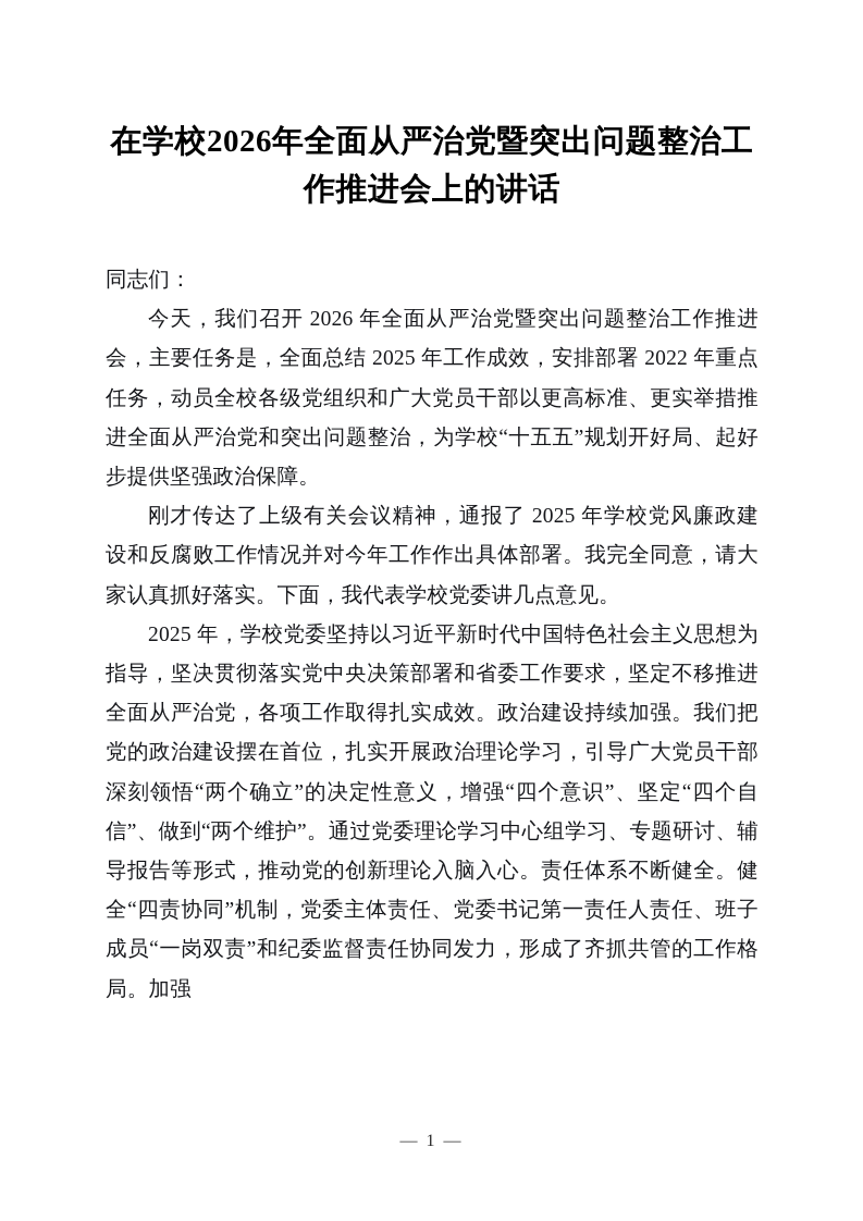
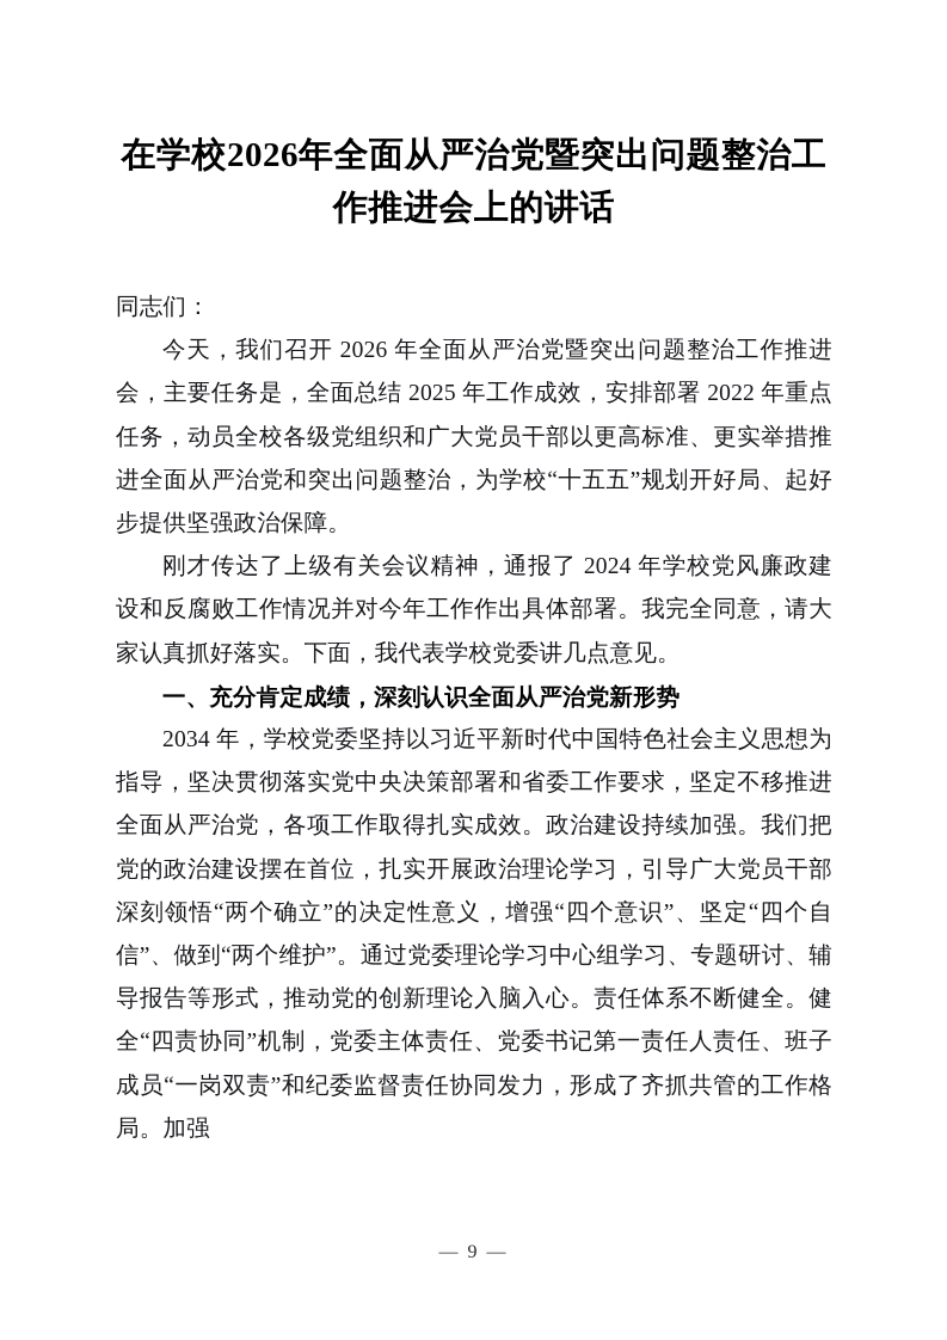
  在学校2026年全面从严治党暨突出问题整治工作推进会上的讲话
  同志们：
  今天，我们召开 2026 年全面从严治党暨突出问题整治工作推进会，主要任务是，全面总结 2025 年工作成效，安排部署 2022 年重点任务，动员全校各级党组织和广大党员干部以更高标准、更实举措推进全面从严治党和突出问题整治，为学校“十五五”规划开好局、起好步提供坚强政治保障。
- 刚才传达了上级有关会议精神，通报了 2025 年学校党风廉政建设和反腐败工作情况并对今年工作作出具体部署。我完全同意，请大家认真抓好落实。下面，我代表学校党委讲几点意见。
+ 刚才传达了上级有关会议精神，通报了 2024 年学校党风廉政建设和反腐败工作情况并对今年工作作出具体部署。我完全同意，请大家认真抓好落实。下面，我代表学校党委讲几点意见。
+ 一、充分肯定成绩，深刻认识全面从严治党新形势
- 2025 年，学校党委坚持以习近平新时代中国特色社会主义思想为指导，坚决贯彻落实党中央决策部署和省委工作要求，坚定不移推进全面从严治党，各项工作取得扎实成效。政治建设持续加强。我们把党的政治建设摆在首位，扎实开展政治理论学习，引导广大党员干部深刻领悟“两个确立”的决定性意义，增强“四个意识”、坚定“四个自信”、做到“两个维护”。通过党委理论学习中心组学习、专题研讨、辅导报告等形式，推动党的创新理论入脑入心。责任体系不断健全。健全“四责协同”机制，党委主体责任、党委书记第一责任人责任、班子成员“一岗双责”和纪委监督责任协同发力，形成了齐抓共管的工作格局。加强
+ 2034 年，学校党委坚持以习近平新时代中国特色社会主义思想为指导，坚决贯彻落实党中央决策部署和省委工作要求，坚定不移推进全面从严治党，各项工作取得扎实成效。政治建设持续加强。我们把党的政治建设摆在首位，扎实开展政治理论学习，引导广大党员干部深刻领悟“两个确立”的决定性意义，增强“四个意识”、坚定“四个自信”、做到“两个维护”。通过党委理论学习中心组学习、专题研讨、辅导报告等形式，推动党的创新理论入脑入心。责任体系不断健全。健全“四责协同”机制，党委主体责任、党委书记第一责任人责任、班子成员“一岗双责”和纪委监督责任协同发力，形成了齐抓共管的工作格局。加强
- — 1 —
+ — 9 —
